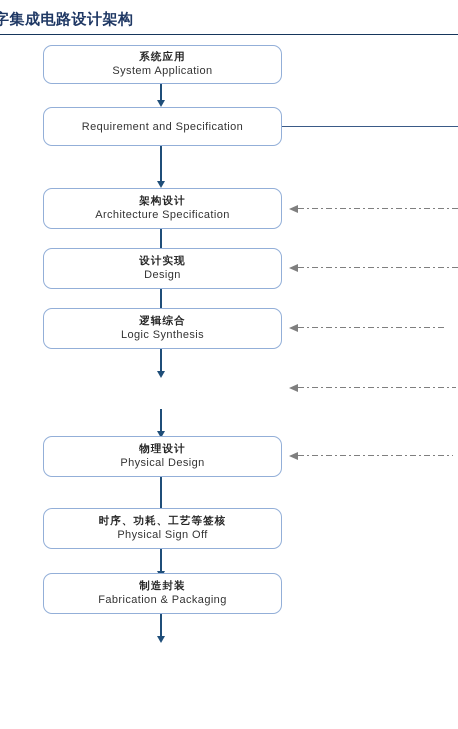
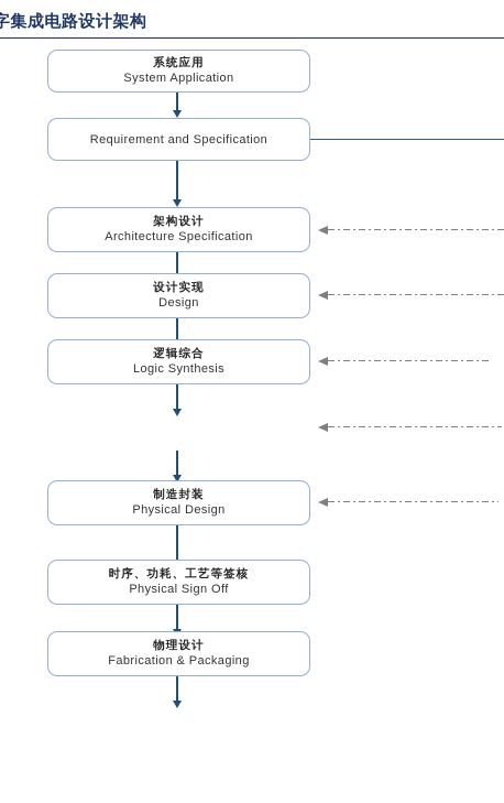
  字集成电路设计架构
  系统应用
  System Application
  Requirement and Specification
  架构设计
  Architecture Specification
  设计实现
  Design
  逻辑综合
  Logic Synthesis
- 物理设计
+ 制造封装
  Physical Design
  时序、功耗、工艺等签核
  Physical Sign Off
- 制造封装
+ 物理设计
  Fabrication & Packaging
